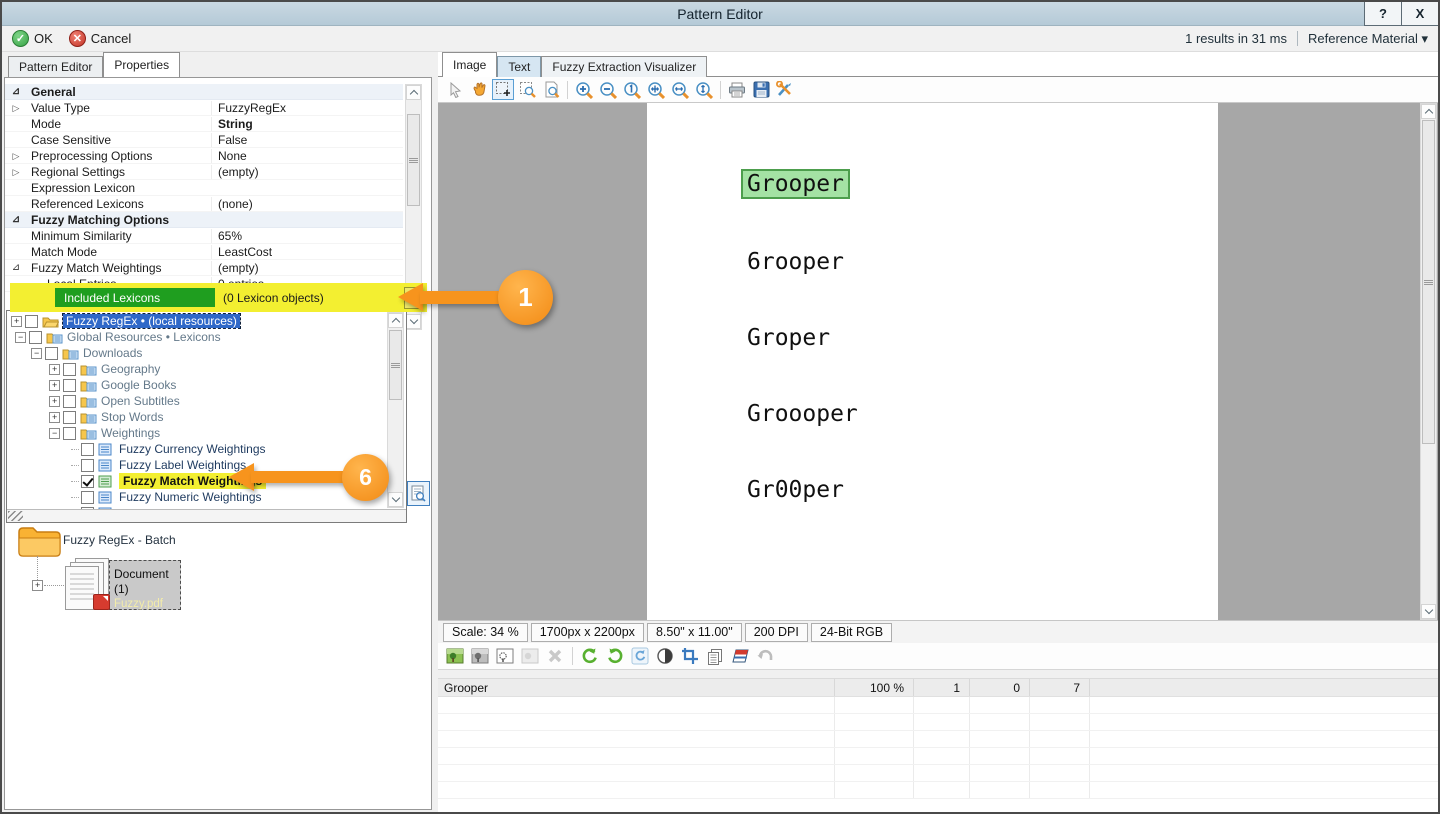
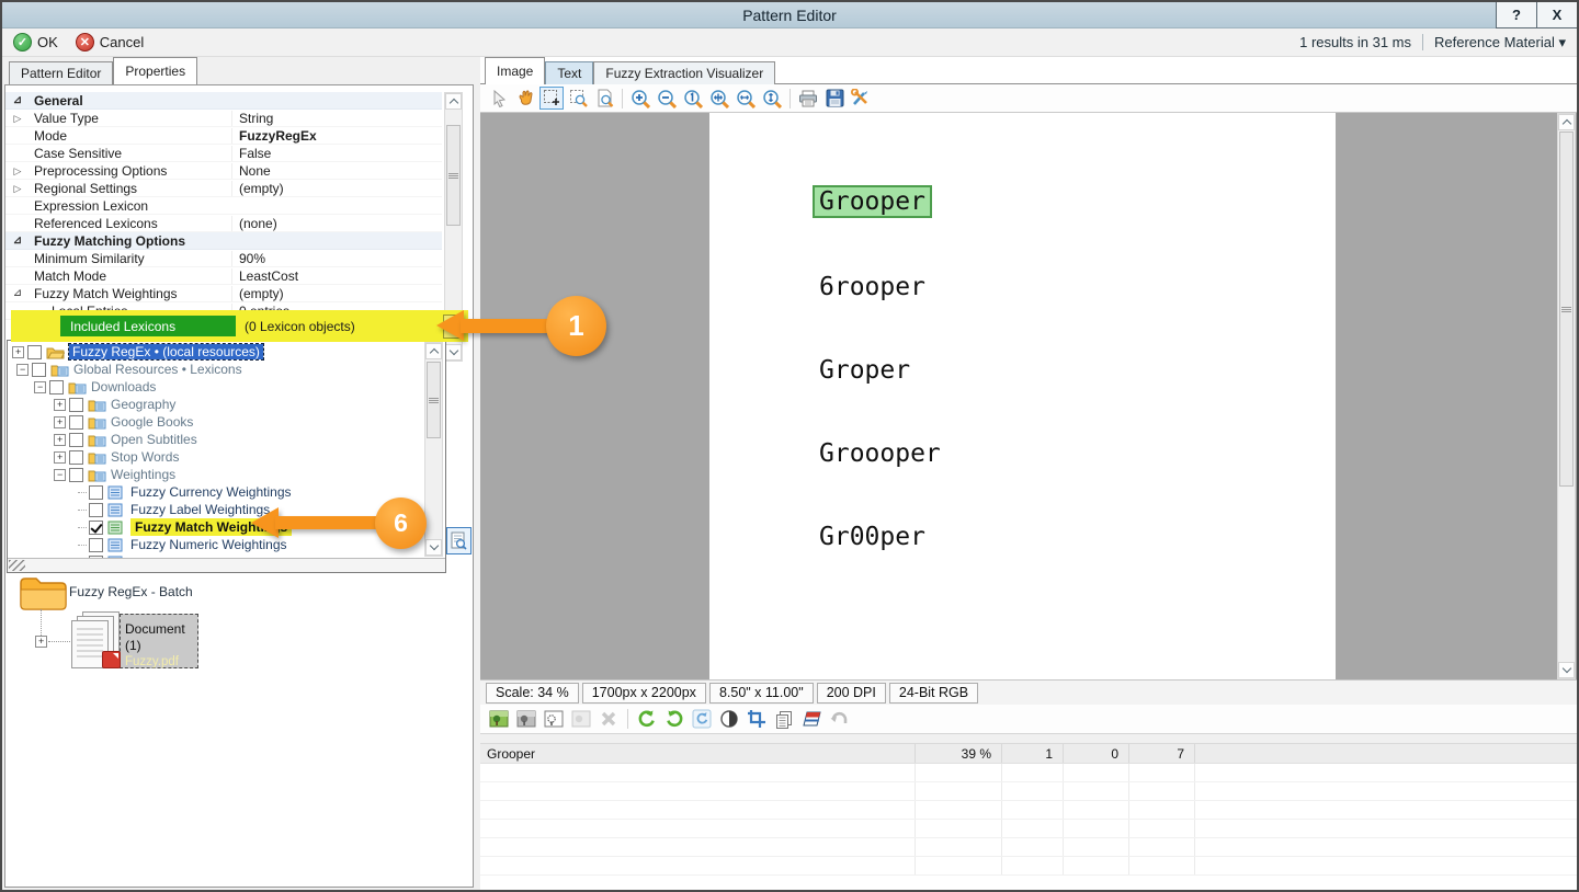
  Pattern Editor
  ?
  X
  ✓
  OK
  ✕
  Cancel
  1 results in 31 ms
  Reference Material ▾
  Pattern Editor
  Properties
  ⊿
  General
  ▷
  Value Type
- FuzzyRegEx
+ String
  Mode
- String
+ FuzzyRegEx
  Case Sensitive
  False
  ▷
  Preprocessing Options
  None
  ▷
  Regional Settings
  (empty)
  Expression Lexicon
  Referenced Lexicons
  (none)
  ⊿
  Fuzzy Matching Options
  Minimum Similarity
- 65%
+ 90%
  Match Mode
  LeastCost
  ⊿
  Fuzzy Match Weightings
  (empty)
  Included Lexicons
  (0 Lexicon objects)
  +
  Fuzzy RegEx • (local resources)
  −
  Global Resources • Lexicons
  −
  Downloads
  +
  Geography
  +
  Google Books
  +
  Open Subtitles
  +
  Stop Words
  −
  Weightings
  Fuzzy Currency Weightings
  Fuzzy Label Weightings
  Fuzzy Match Weightin
  Fuzzy Numeric Weightings
  Fuzzy RegEx - Batch
  +
  Document (1)
  Fuzzy.pdf
  Image
  Text
  Fuzzy Extraction Visualizer
  Grooper
  6rooper
  Groper
  Groooper
  Gr00per
  Scale: 34 %
  1700px x 2200px
  8.50" x 11.00"
  200 DPI
  24-Bit RGB
  Grooper
- 100 %
+ 39 %
  1
  0
  7
  1
  6
